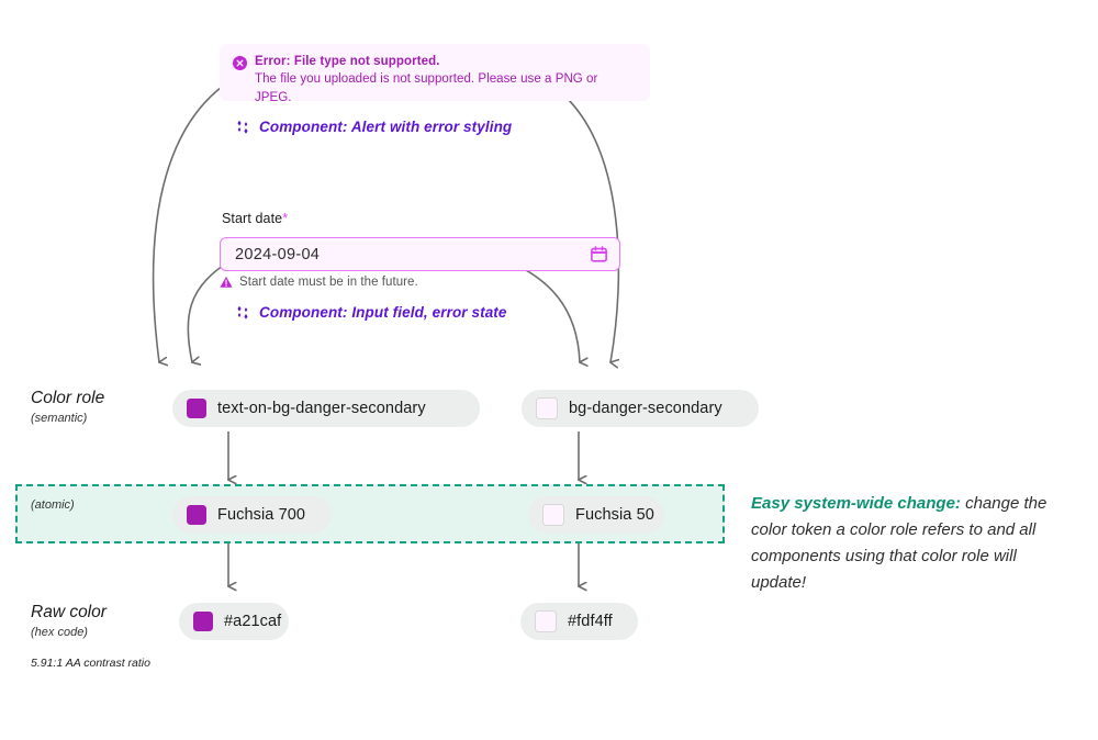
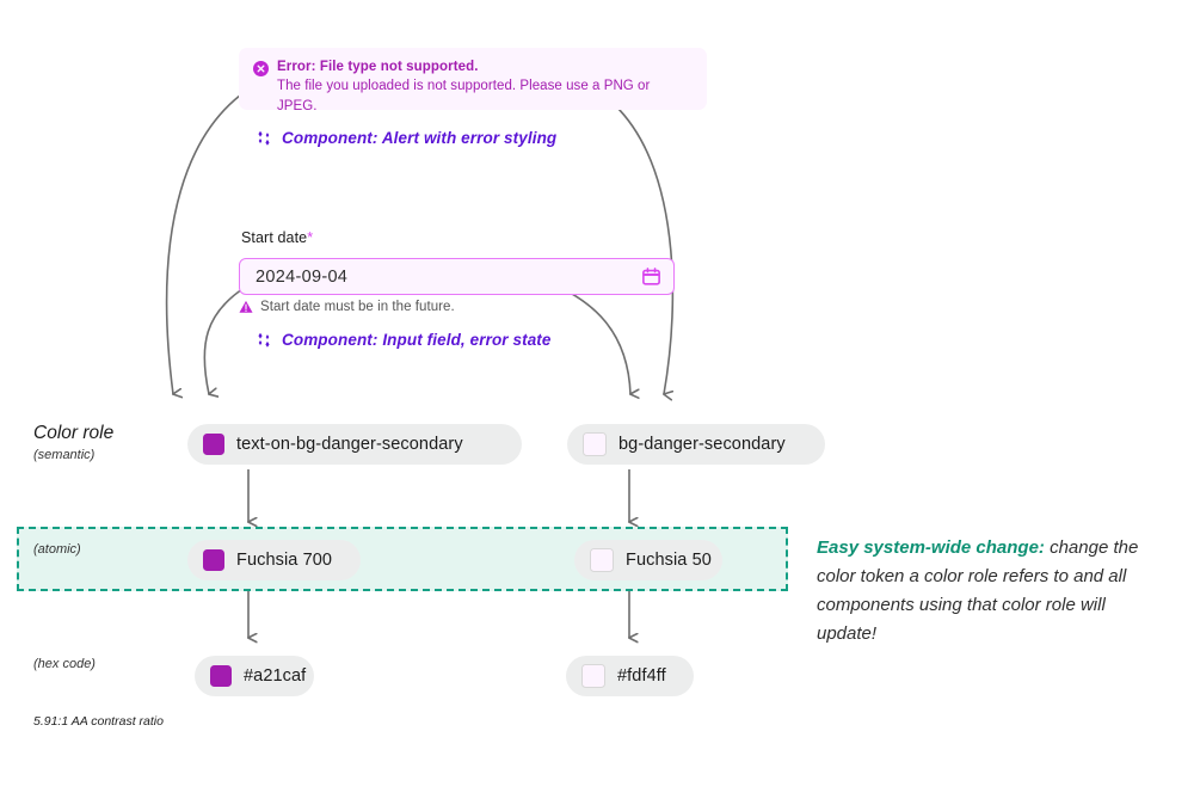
  Error: File type not supported.
  The file you uploaded is not supported. Please use a PNG or JPEG.
  Component: Alert with error styling
  Start date*
  2024-09-04
  Start date must be in the future.
  Component: Input field, error state
  Color role
  (semantic)
  (atomic)
- Raw color
  (hex code)
  5.91:1 AA contrast ratio
  text-on-bg-danger-secondary
  bg-danger-secondary
  Fuchsia 700
  Fuchsia 50
  #a21caf
  #fdf4ff
  Easy system-wide change: change the color token a color role refers to and all components using that color role will update!
